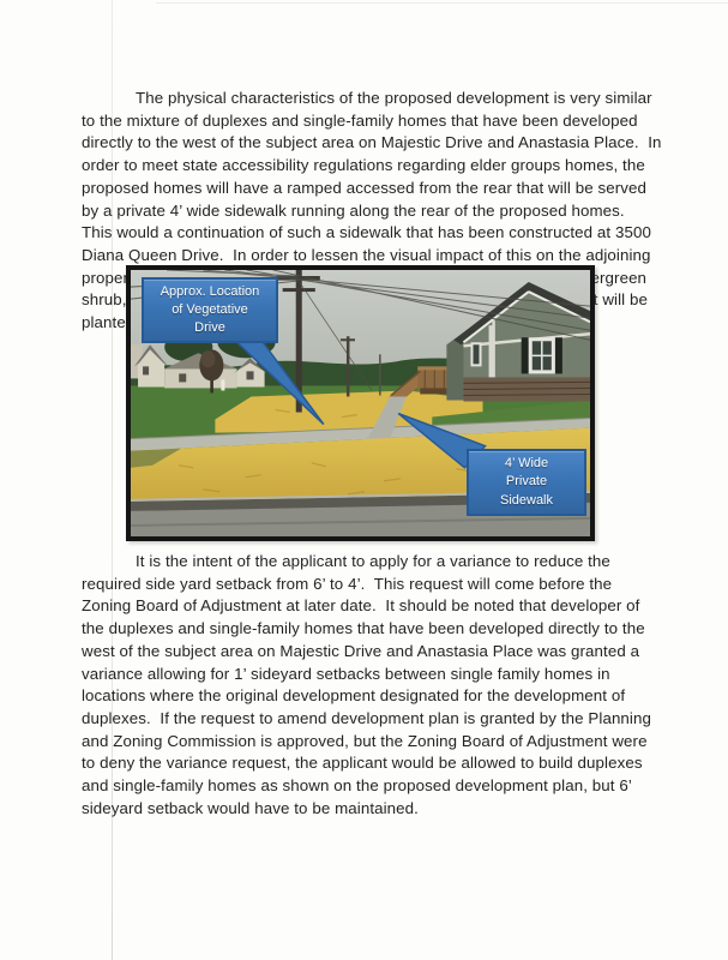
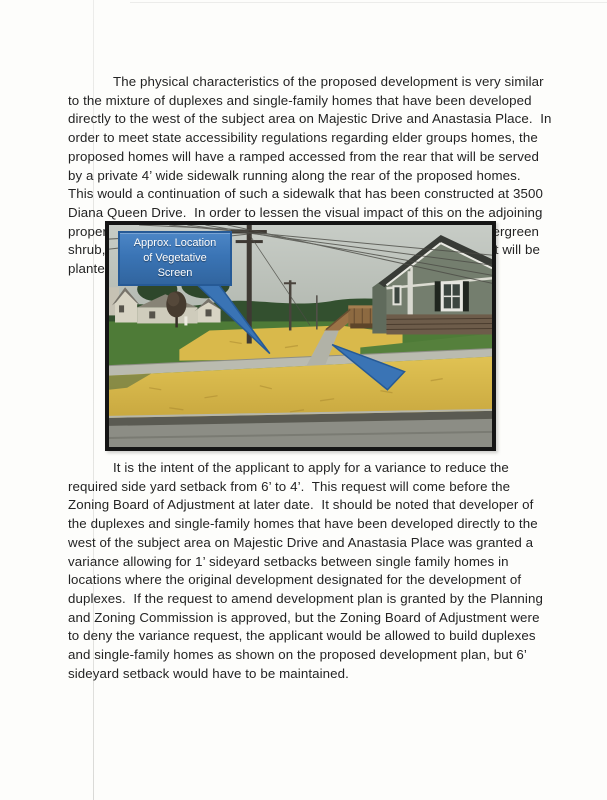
  The physical characteristics of the proposed development is very similar to the mixture of duplexes and single-family homes that have been developed directly to the west of the subject area on Majestic Drive and Anastasia Place. In order to meet state accessibility regulations regarding elder groups homes, the proposed homes will have a ramped accessed from the rear that will be served by a private 4’ wide sidewalk running along the rear of the proposed homes. This would a continuation of such a sidewalk that has been constructed at 3500 Diana Queen Drive. In order to lessen the visual impact of this on the adjoining propeergreen shrub,t will be plante
- Approx. Location of Vegetative Drive
+ Approx. Location of Vegetative Screen
- 4’ Wide Private Sidewalk
  It is the intent of the applicant to apply for a variance to reduce the required side yard setback from 6’ to 4’. This request will come before the Zoning Board of Adjustment at later date. It should be noted that developer of the duplexes and single-family homes that have been developed directly to the west of the subject area on Majestic Drive and Anastasia Place was granted a variance allowing for 1’ sideyard setbacks between single family homes in locations where the original development designated for the development of duplexes. If the request to amend development plan is granted by the Planning and Zoning Commission is approved, but the Zoning Board of Adjustment were to deny the variance request, the applicant would be allowed to build duplexes and single-family homes as shown on the proposed development plan, but 6’ sideyard setback would have to be maintained.
